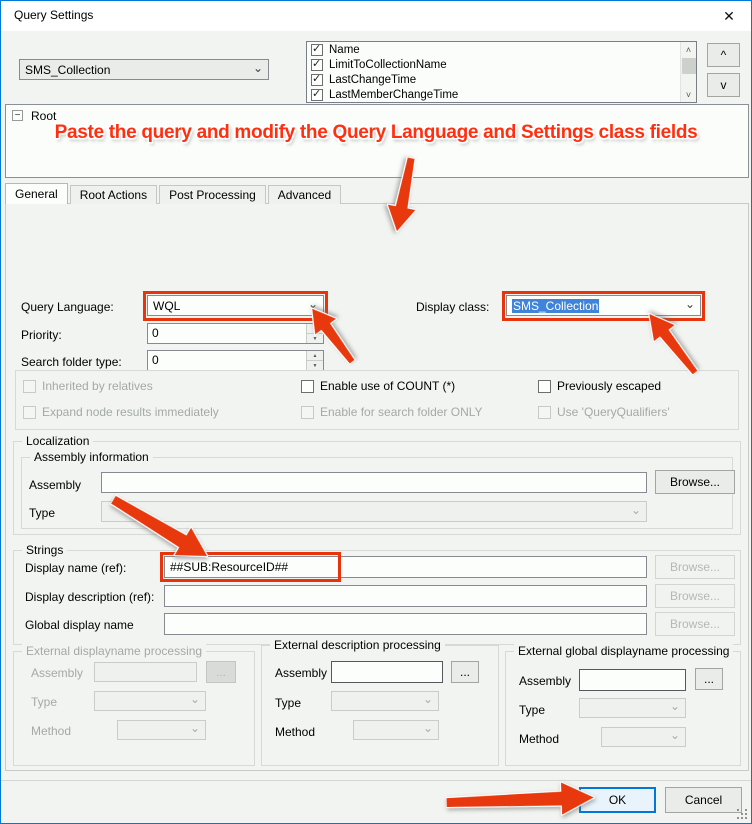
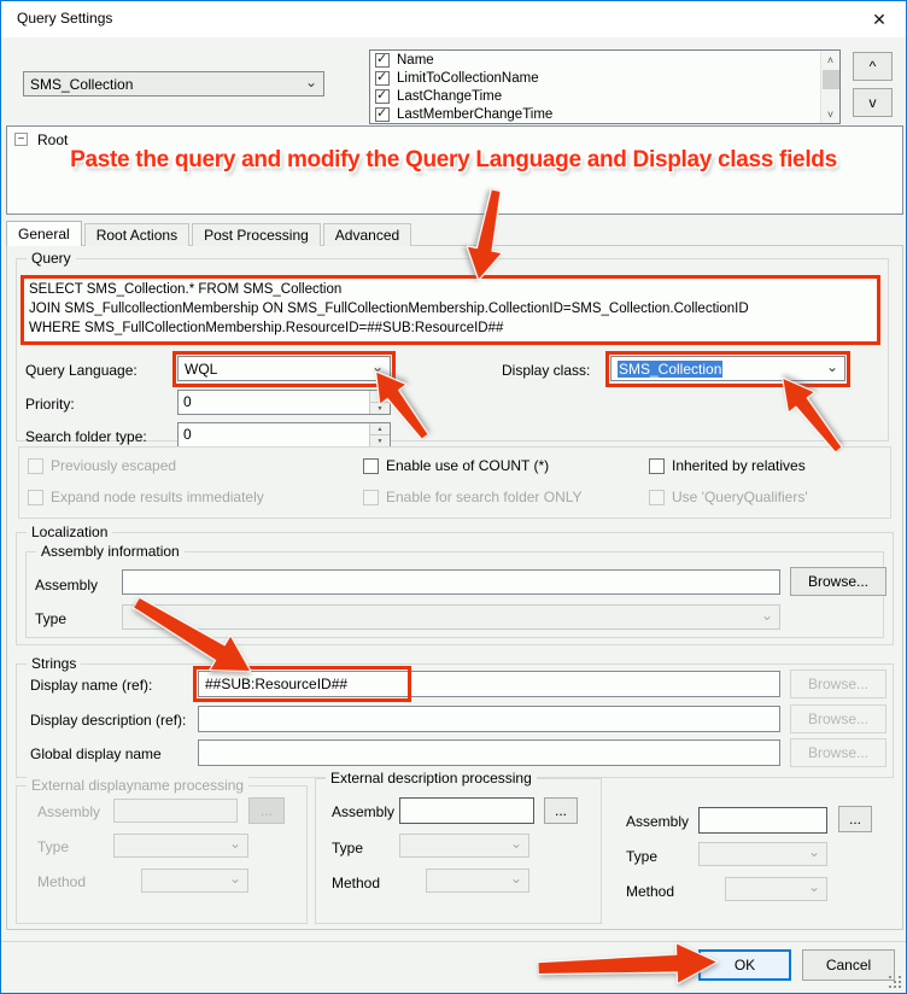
  Query Settings
  ✕
  SMS_Collection
  ⌄
  ✓
  Name
  ✓
  LimitToCollectionName
  ✓
  LastChangeTime
  ✓
  LastMemberChangeTime
  ˄
  ˅
  ^
  v
  −
  Root
- Paste the query and modify the Query Language and Settings class fields
+ Paste the query and modify the Query Language and Display class fields
  General
  Root Actions
  Post Processing
  Advanced
+ Query
+ SELECT SMS_Collection.* FROM SMS_Collection
+ JOIN SMS_FullcollectionMembership ON SMS_FullCollectionMembership.CollectionID=SMS_Collection.CollectionID
+ WHERE SMS_FullCollectionMembership.ResourceID=##SUB:ResourceID##
  Query Language:
  WQL
  Display class:
  SMS_Collection
  Priority:
  0
  Search folder type:
  0
- Inherited by relatives
+ Previously escaped
  Enable use of COUNT (*)
- Previously escaped
+ Inherited by relatives
  Expand node results immediately
  Enable for search folder ONLY
  Use 'QueryQualifiers'
  Localization
  Assembly information
  Assembly
  Browse...
  Type
  ⌄
  Strings
  Display name (ref):
  ##SUB:ResourceID##
  Browse...
  Display description (ref):
  Browse...
  Global display name
  Browse...
  External displayname processing
  Assembly
  ...
  Type
  ⌄
  Method
  ⌄
  External description processing
  Assembly
  ...
  Type
  ⌄
  Method
  ⌄
- External global displayname processing
  Assembly
  ...
  Type
  ⌄
  Method
  ⌄
  OK
  Cancel
